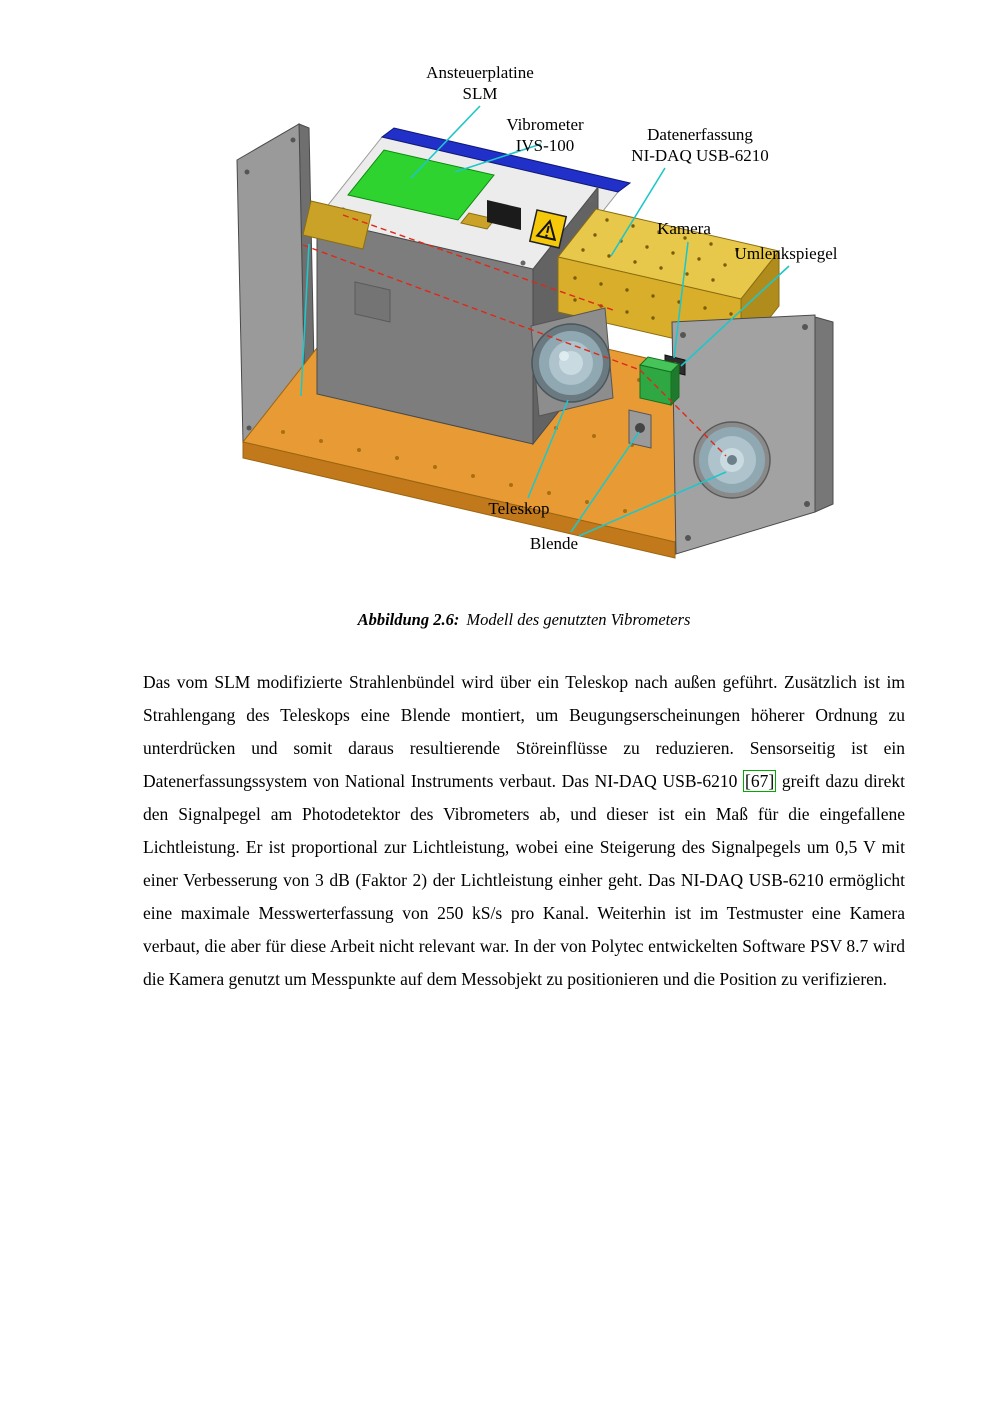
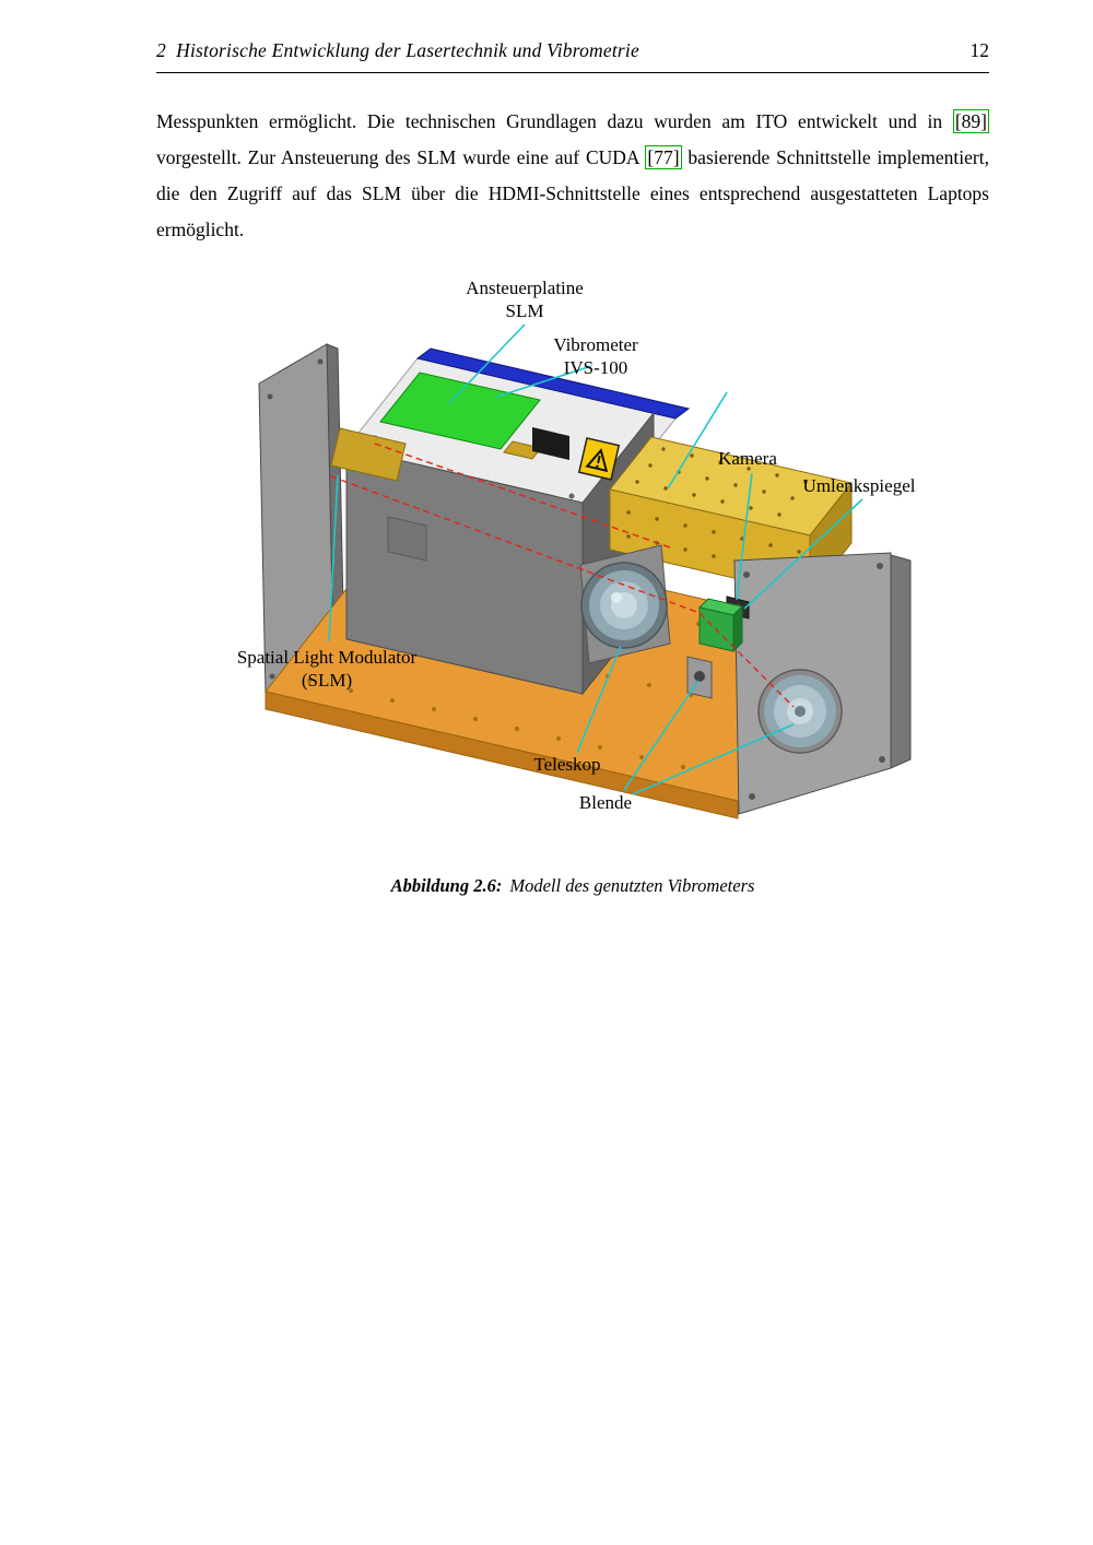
+ 2 Historische Entwicklung der Lasertechnik und Vibrometrie
+ 12
+ Messpunkten ermöglicht. Die technischen Grundlagen dazu wurden am ITO entwickelt und in [89] vorgestellt. Zur Ansteuerung des SLM wurde eine auf CUDA [77] basierende Schnittstelle implementiert, die den Zugriff auf das SLM über die HDMI-Schnittstelle eines entsprechend ausgestatteten Laptops ermöglicht.
  Ansteuerplatine
  SLM
  Vibrometer
  IVS-100
- Datenerfassung
- NI-DAQ USB-6210
  Kamera
  Umlenkspiegel
+ Spatial Light Modulator
+ (SLM)
  Teleskop
  Blende
  Abbildung 2.6: Modell des genutzten Vibrometers
- Das vom SLM modifizierte Strahlenbündel wird über ein Teleskop nach außen geführt. Zusätzlich ist im Strahlengang des Teleskops eine Blende montiert, um Beugungserscheinungen höherer Ordnung zu unterdrücken und somit daraus resultierende Störeinflüsse zu reduzieren. Sensorseitig ist ein Datenerfassungssystem von National Instruments verbaut. Das NI-DAQ USB-6210 [67] greift dazu direkt den Signalpegel am Photodetektor des Vibrometers ab, und dieser ist ein Maß für die eingefallene Lichtleistung. Er ist proportional zur Lichtleistung, wobei eine Steigerung des Signalpegels um 0,5 V mit einer Verbesserung von 3 dB (Faktor 2) der Lichtleistung einher geht. Das NI-DAQ USB-6210 ermöglicht eine maximale Messwerterfassung von 250 kS/s pro Kanal. Weiterhin ist im Testmuster eine Kamera verbaut, die aber für diese Arbeit nicht relevant war. In der von Polytec entwickelten Software PSV 8.7 wird die Kamera genutzt um Messpunkte auf dem Messobjekt zu positionieren und die Position zu verifizieren.
